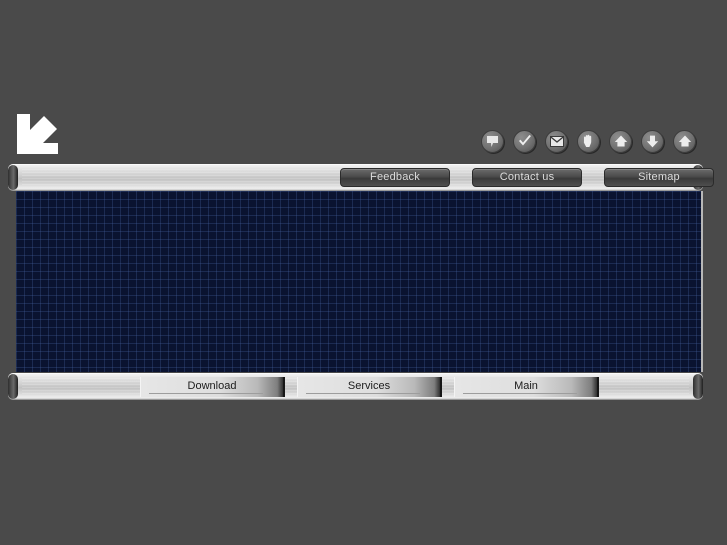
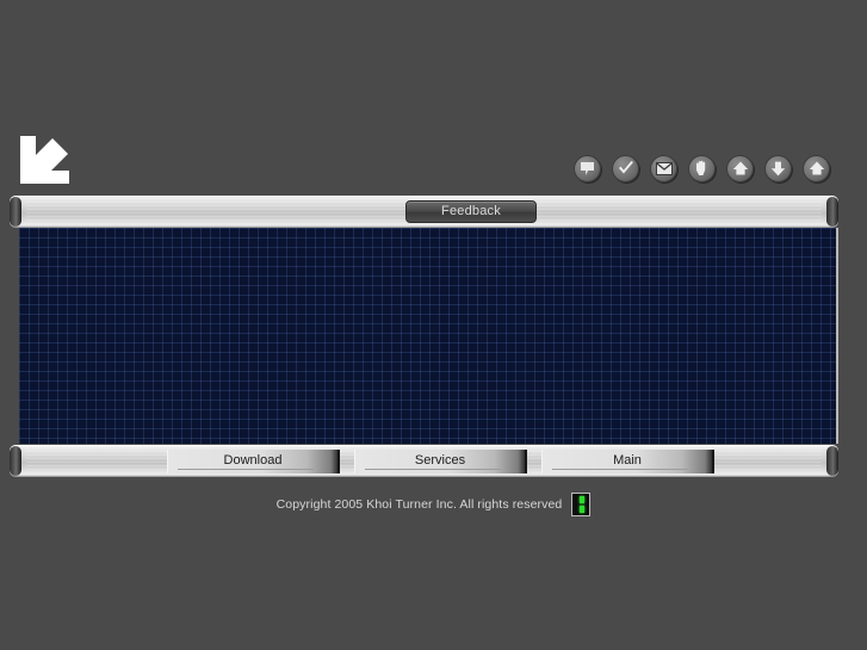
  Feedback
- Contact us
- Sitemap
  Download
  Services
  Main
+ Copyright 2005 Khoi Turner Inc. All rights reserved
